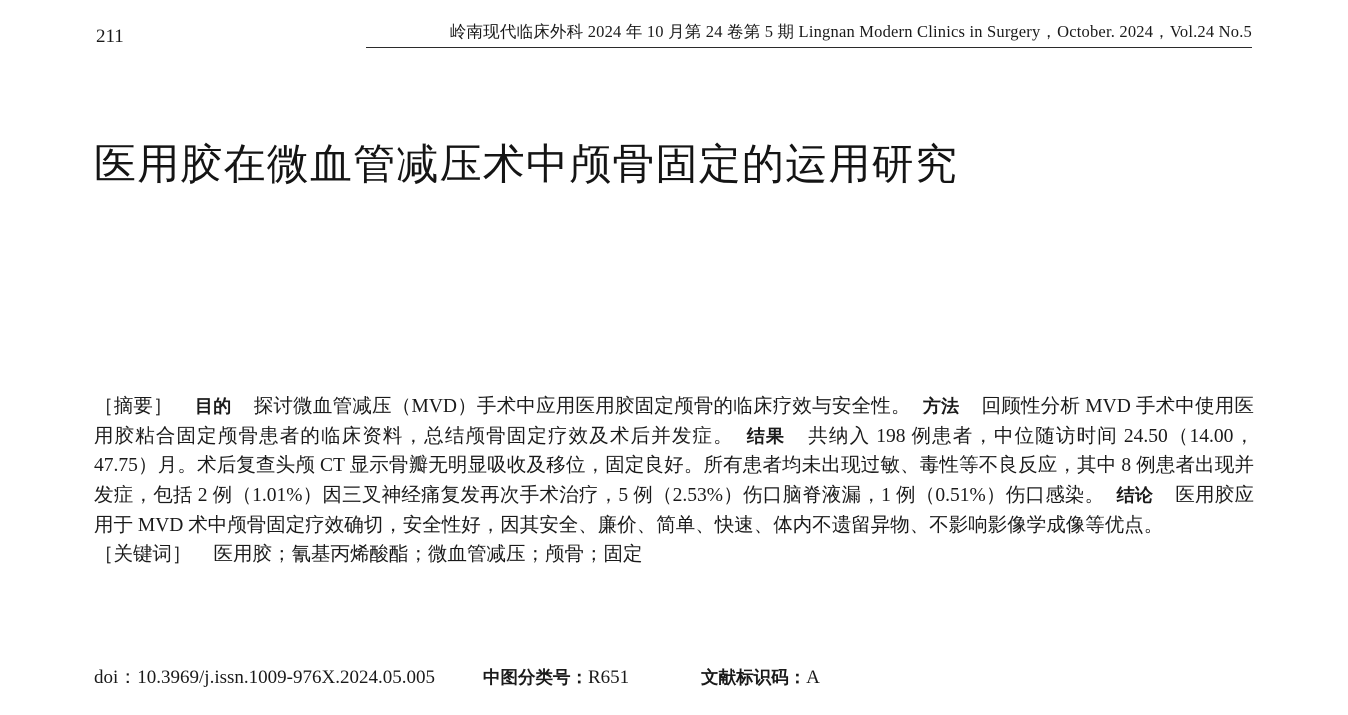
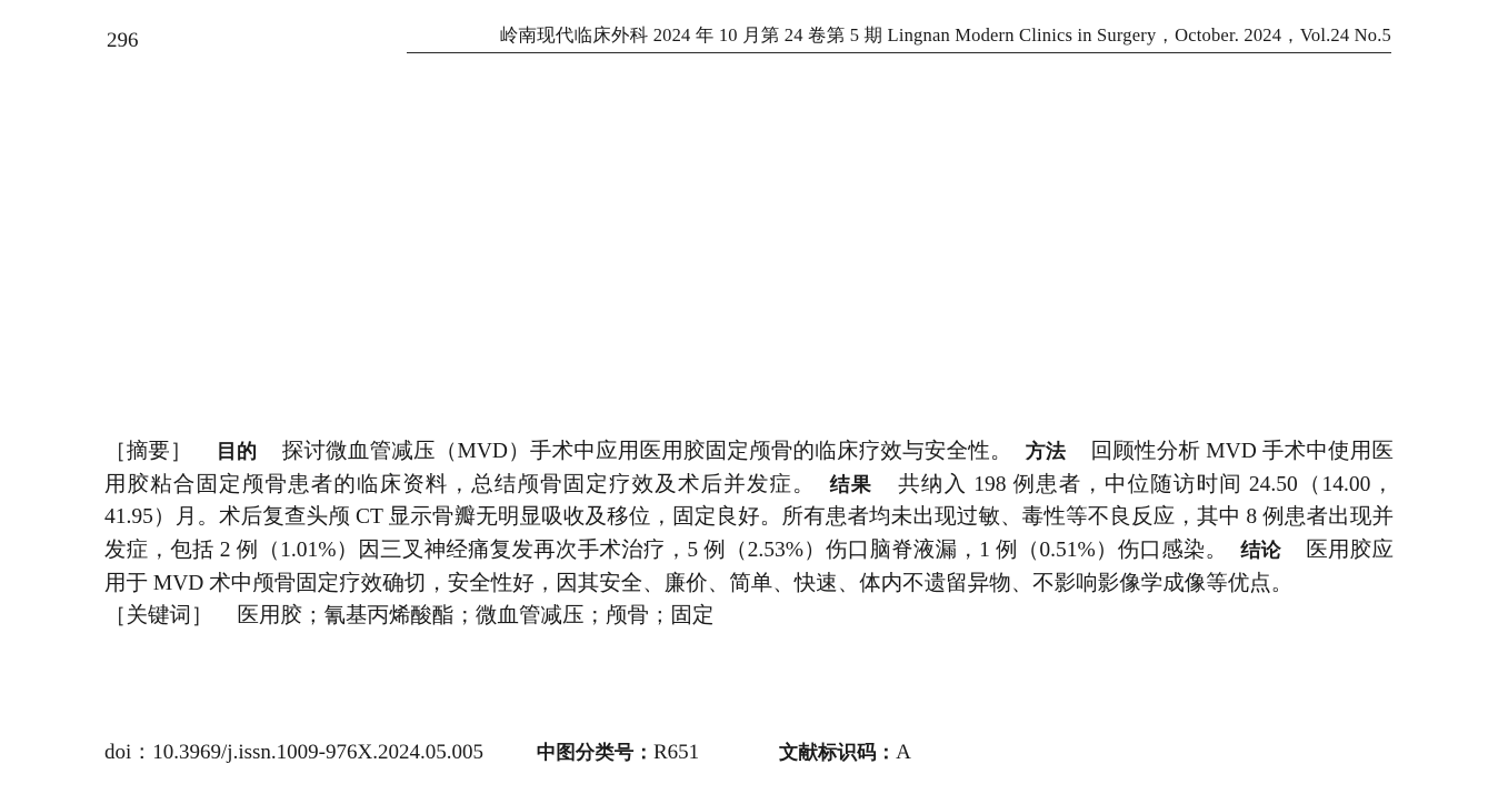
- 211
+ 296
  岭南现代临床外科 2024 年 10 月第 24 卷第 5 期 Lingnan Modern Clinics in Surgery，October. 2024，Vol.24 No.5
- 医用胶在微血管减压术中颅骨固定的运用研究
- ［摘要］ 目的 探讨微血管减压（MVD）手术中应用医用胶固定颅骨的临床疗效与安全性。 方法 回顾性分析 MVD 手术中使用医用胶粘合固定颅骨患者的临床资料，总结颅骨固定疗效及术后并发症。 结果 共纳入 198 例患者，中位随访时间 24.50（14.00，47.75）月。术后复查头颅 CT 显示骨瓣无明显吸收及移位，固定良好。所有患者均未出现过敏、毒性等不良反应，其中 8 例患者出现并发症，包括 2 例（1.01%）因三叉神经痛复发再次手术治疗，5 例（2.53%）伤口脑脊液漏，1 例（0.51%）伤口感染。 结论 医用胶应用于 MVD 术中颅骨固定疗效确切，安全性好，因其安全、廉价、简单、快速、体内不遗留异物、不影响影像学成像等优点。
+ ［摘要］ 目的 探讨微血管减压（MVD）手术中应用医用胶固定颅骨的临床疗效与安全性。 方法 回顾性分析 MVD 手术中使用医用胶粘合固定颅骨患者的临床资料，总结颅骨固定疗效及术后并发症。 结果 共纳入 198 例患者，中位随访时间 24.50（14.00，41.95）月。术后复查头颅 CT 显示骨瓣无明显吸收及移位，固定良好。所有患者均未出现过敏、毒性等不良反应，其中 8 例患者出现并发症，包括 2 例（1.01%）因三叉神经痛复发再次手术治疗，5 例（2.53%）伤口脑脊液漏，1 例（0.51%）伤口感染。 结论 医用胶应用于 MVD 术中颅骨固定疗效确切，安全性好，因其安全、廉价、简单、快速、体内不遗留异物、不影响影像学成像等优点。
  ［关键词］ 医用胶；氰基丙烯酸酯；微血管减压；颅骨；固定
  doi：10.3969/j.issn.1009-976X.2024.05.005
  中图分类号：R651
  文献标识码：A
